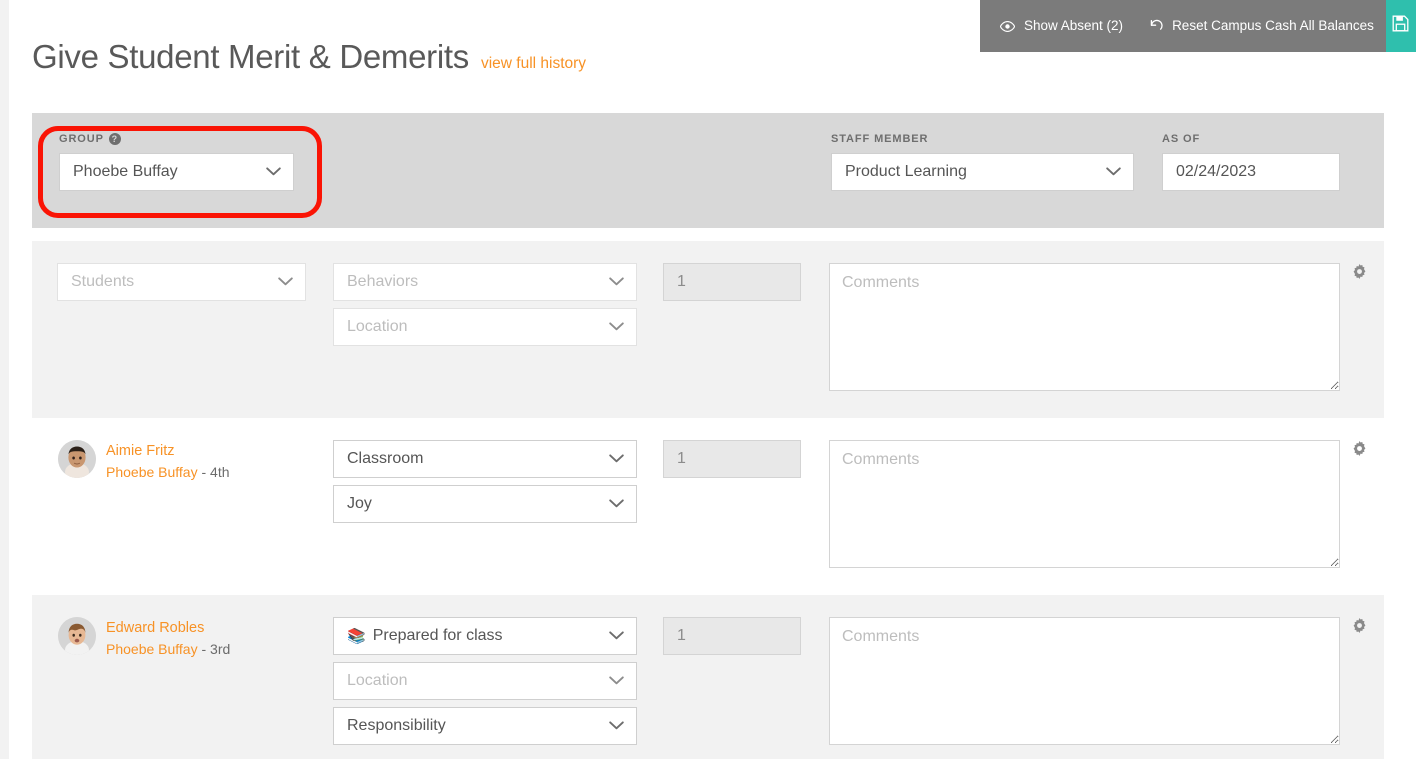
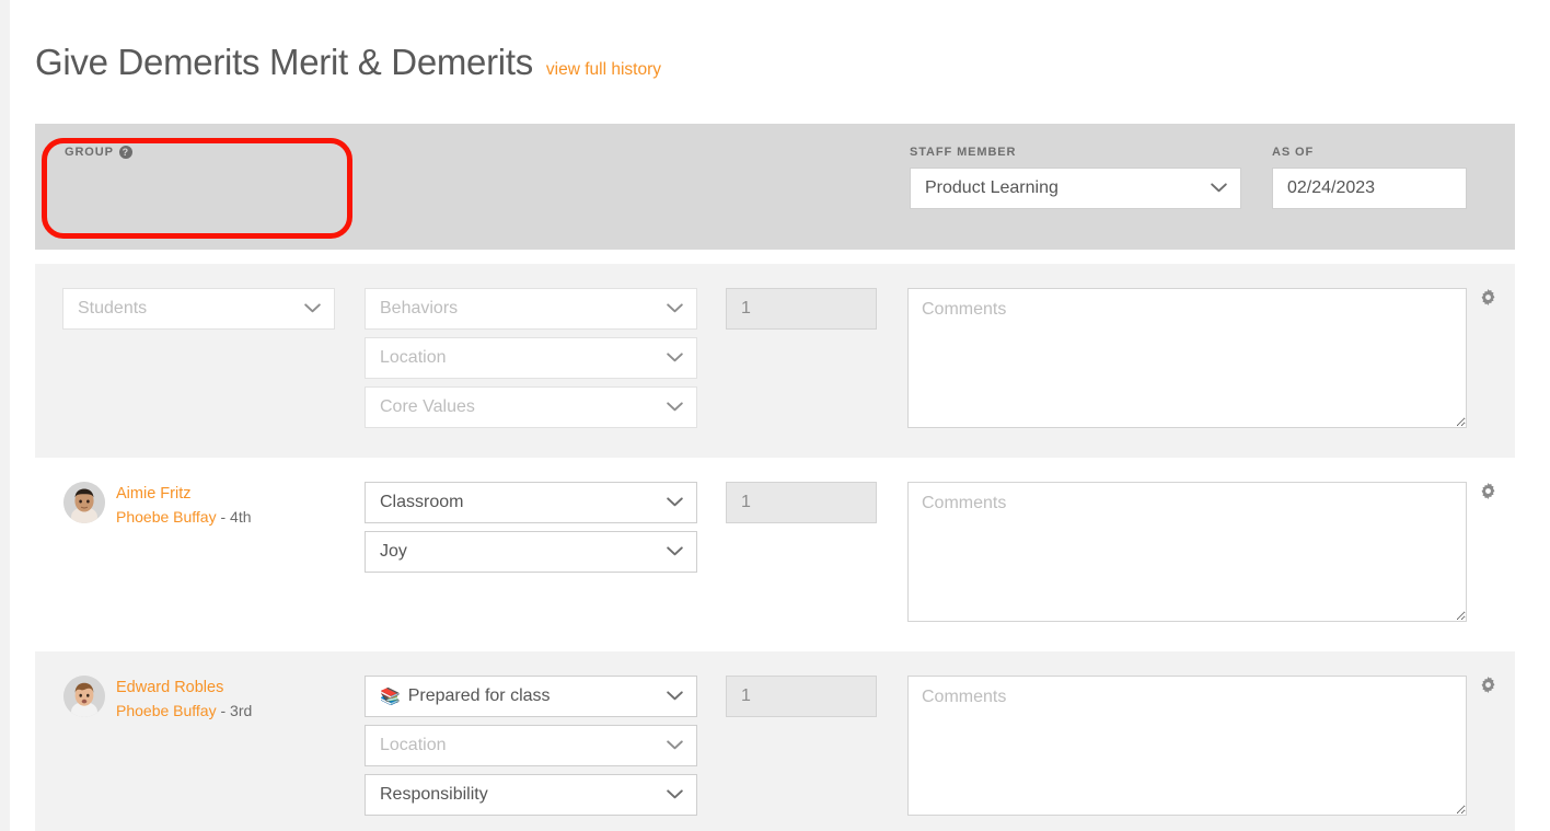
- Show Absent (2)
- Reset Campus Cash All Balances
- Give Student Merit & Demerits
+ Give Demerits Merit & Demerits
  view full history
  GROUP
  ?
- Phoebe Buffay
  STAFF MEMBER
  Product Learning
  AS OF
  02/24/2023
  Students
  Behaviors
  Location
+ Core Values
  1
  Comments
  Aimie Fritz
  Phoebe Buffay - 4th
  Classroom
  Joy
  1
  Comments
  Edward Robles
  Phoebe Buffay - 3rd
  📚
  Prepared for class
  Location
  Responsibility
  1
  Comments
